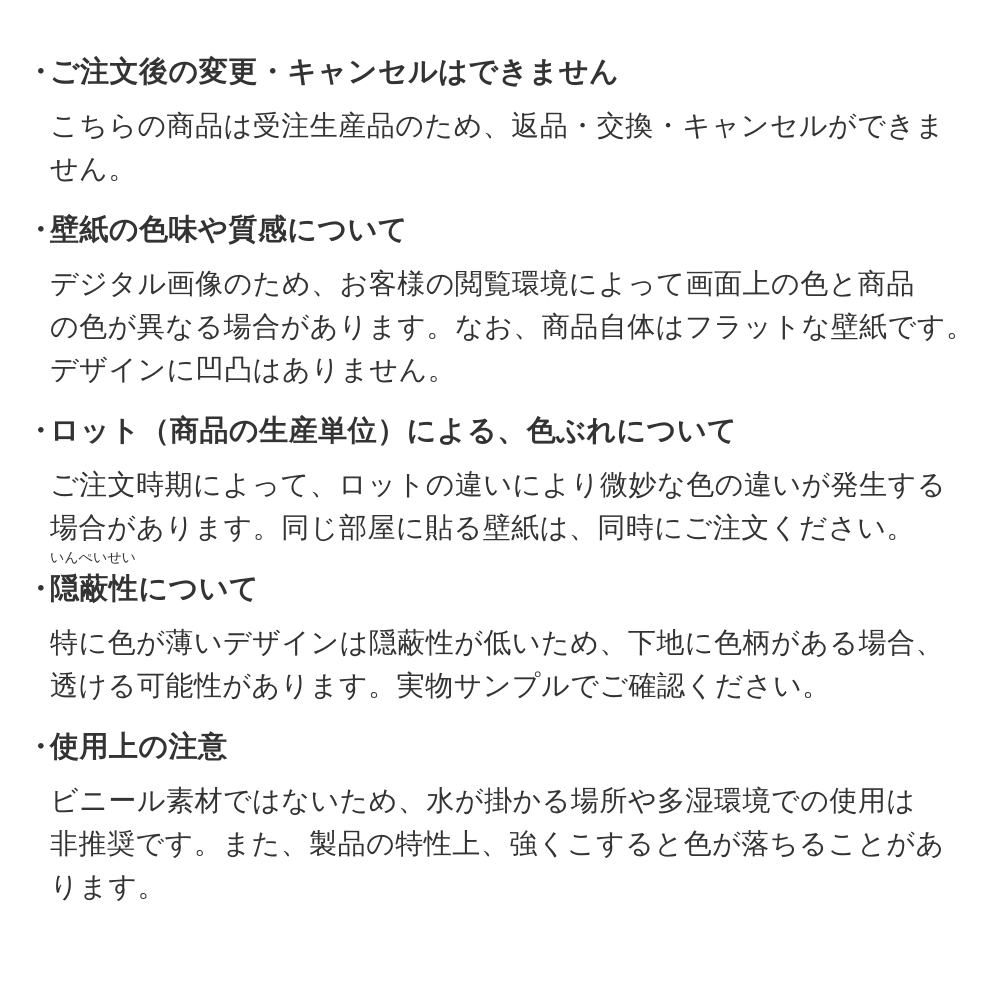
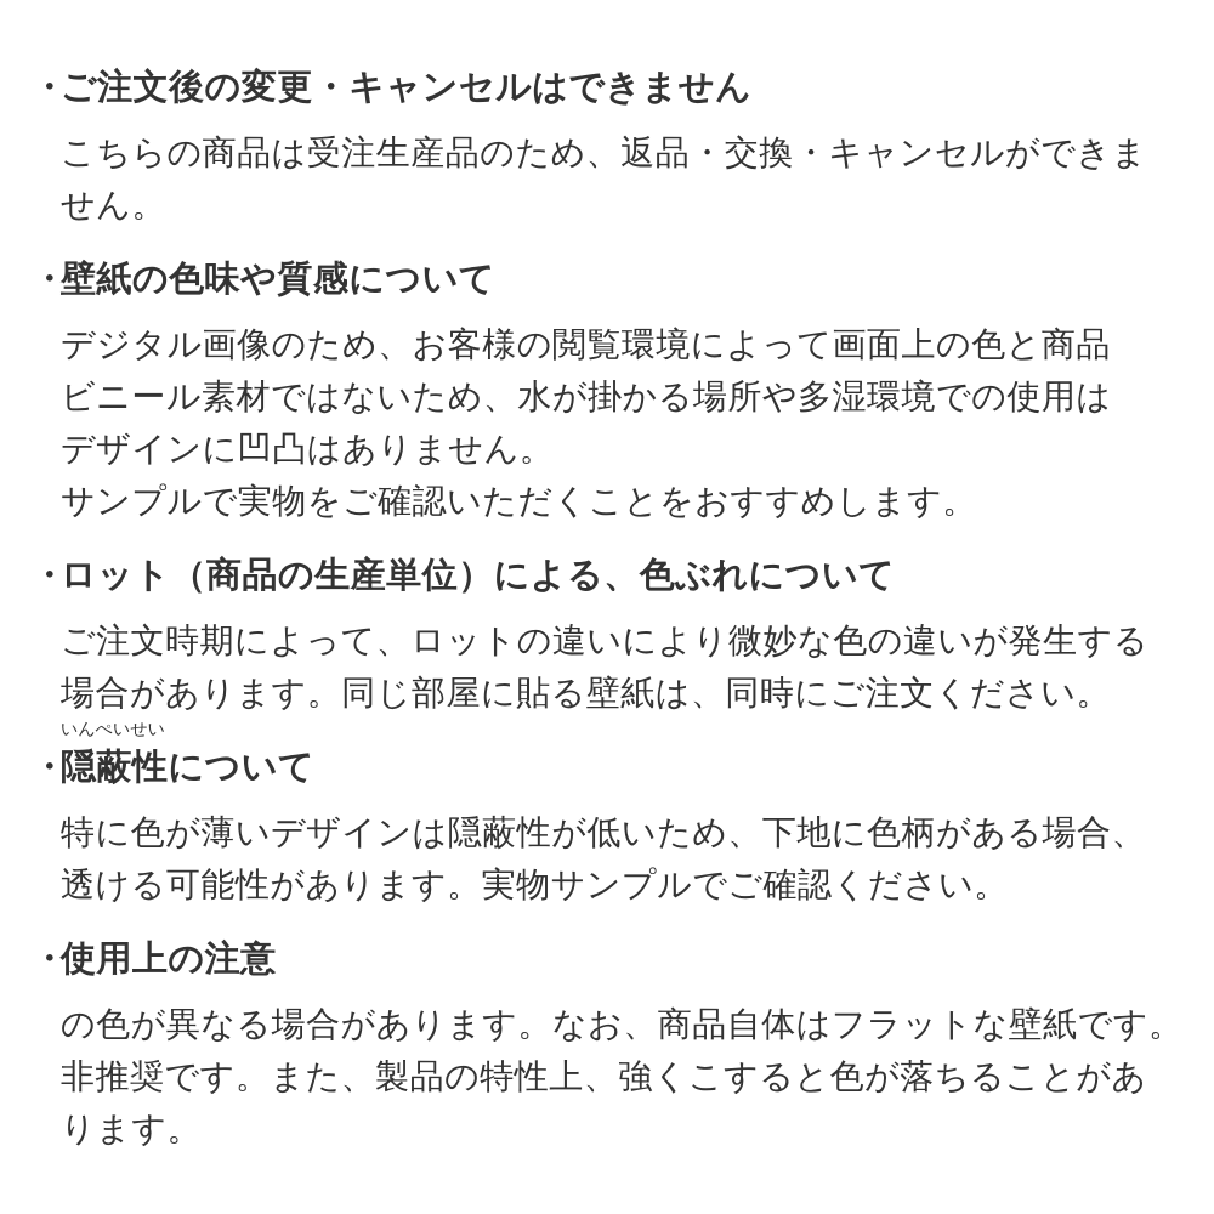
  ・ご注文後の変更・キャンセルはできません
  こちらの商品は受注生産品のため、返品・交換・キャンセルができま
  せん。
  ・壁紙の色味や質感について
  デジタル画像のため、お客様の閲覧環境によって画面上の色と商品
- の色が異なる場合があります。なお、商品自体はフラットな壁紙です。
+ ビニール素材ではないため、水が掛かる場所や多湿環境での使用は
  デザインに凹凸はありません。
+ サンプルで実物をご確認いただくことをおすすめします。
  ・ロット（商品の生産単位）による、色ぶれについて
  ご注文時期によって、ロットの違いにより微妙な色の違いが発生する
  場合があります。同じ部屋に貼る壁紙は、同時にご注文ください。
  ・
  いんぺいせい
  隠蔽性について
  特に色が薄いデザインは隠蔽性が低いため、下地に色柄がある場合、
  透ける可能性があります。実物サンプルでご確認ください。
  ・使用上の注意
- ビニール素材ではないため、水が掛かる場所や多湿環境での使用は
+ の色が異なる場合があります。なお、商品自体はフラットな壁紙です。
  非推奨です。また、製品の特性上、強くこすると色が落ちることがあ
  ります。
